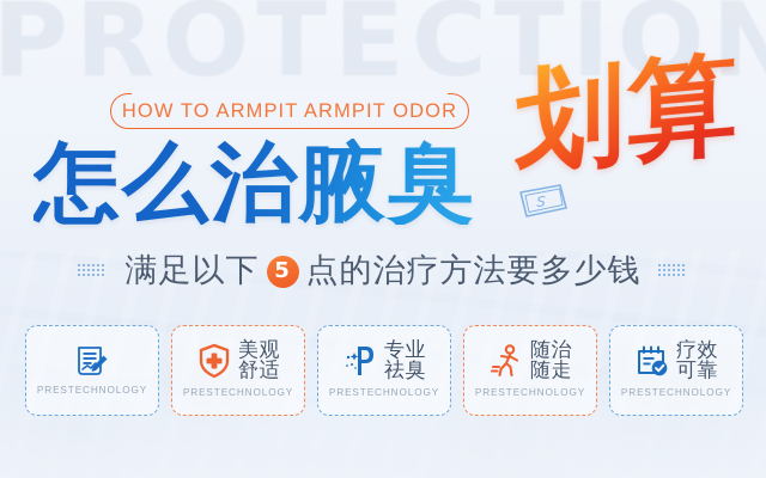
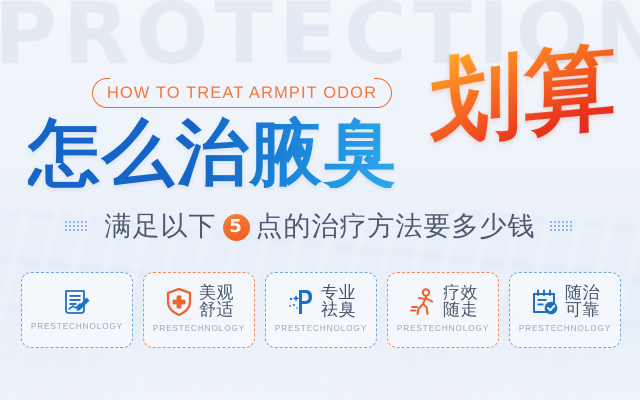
  PROTECTION
- HOW TO ARMPIT ARMPIT ODOR
+ HOW TO TREAT ARMPIT ODOR
  怎么治腋臭
- S
  满足以下
  5
  点的治疗方法要多少钱
  PRESTECHNOLOGY
  美观
  舒适
  PRESTECHNOLOGY
  专业
  祛臭
  PRESTECHNOLOGY
- 随治
+ 疗效
  随走
  PRESTECHNOLOGY
- 疗效
+ 随治
  可靠
  PRESTECHNOLOGY
